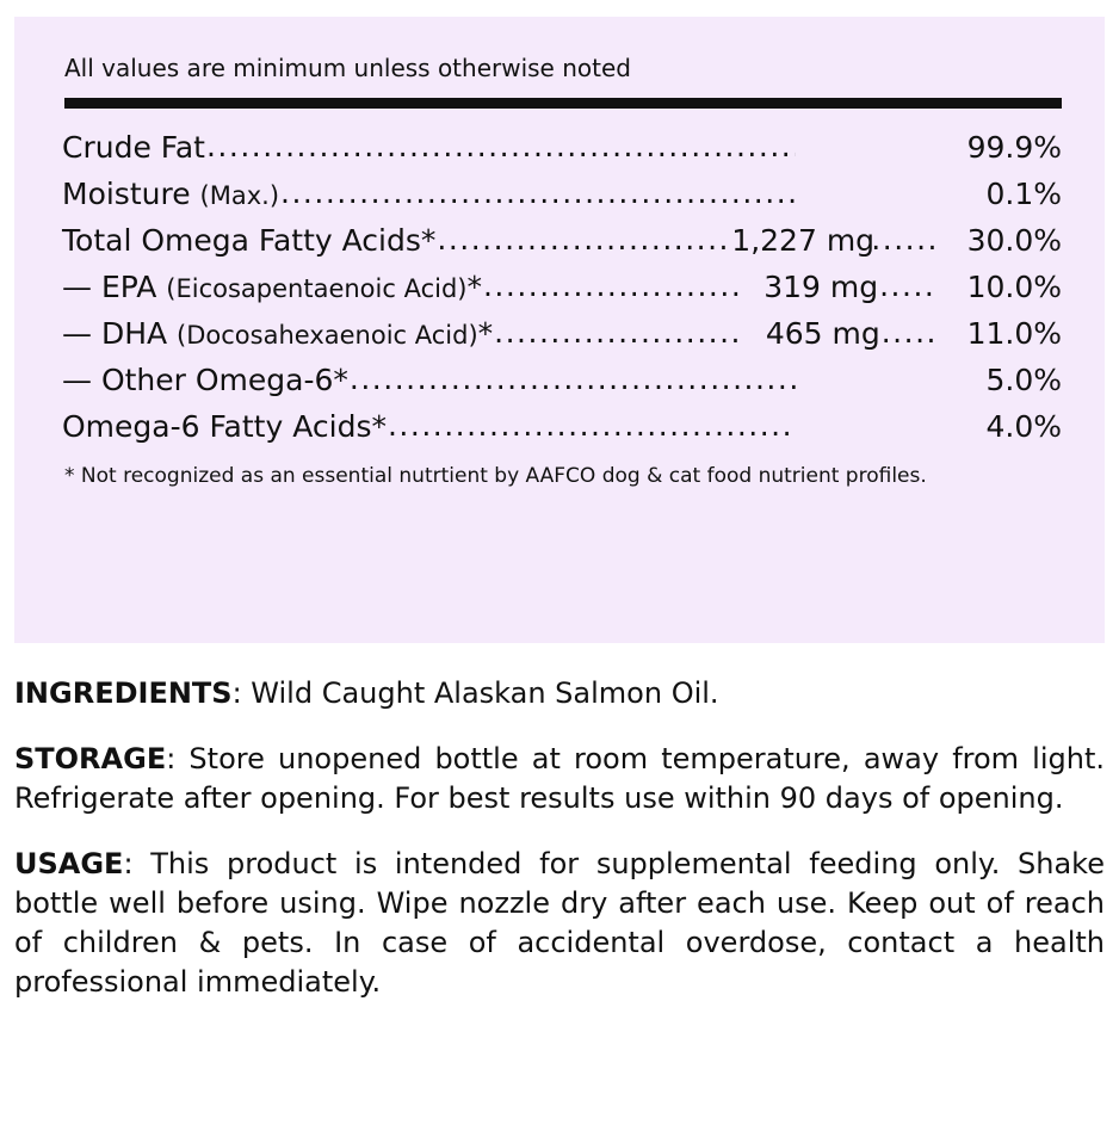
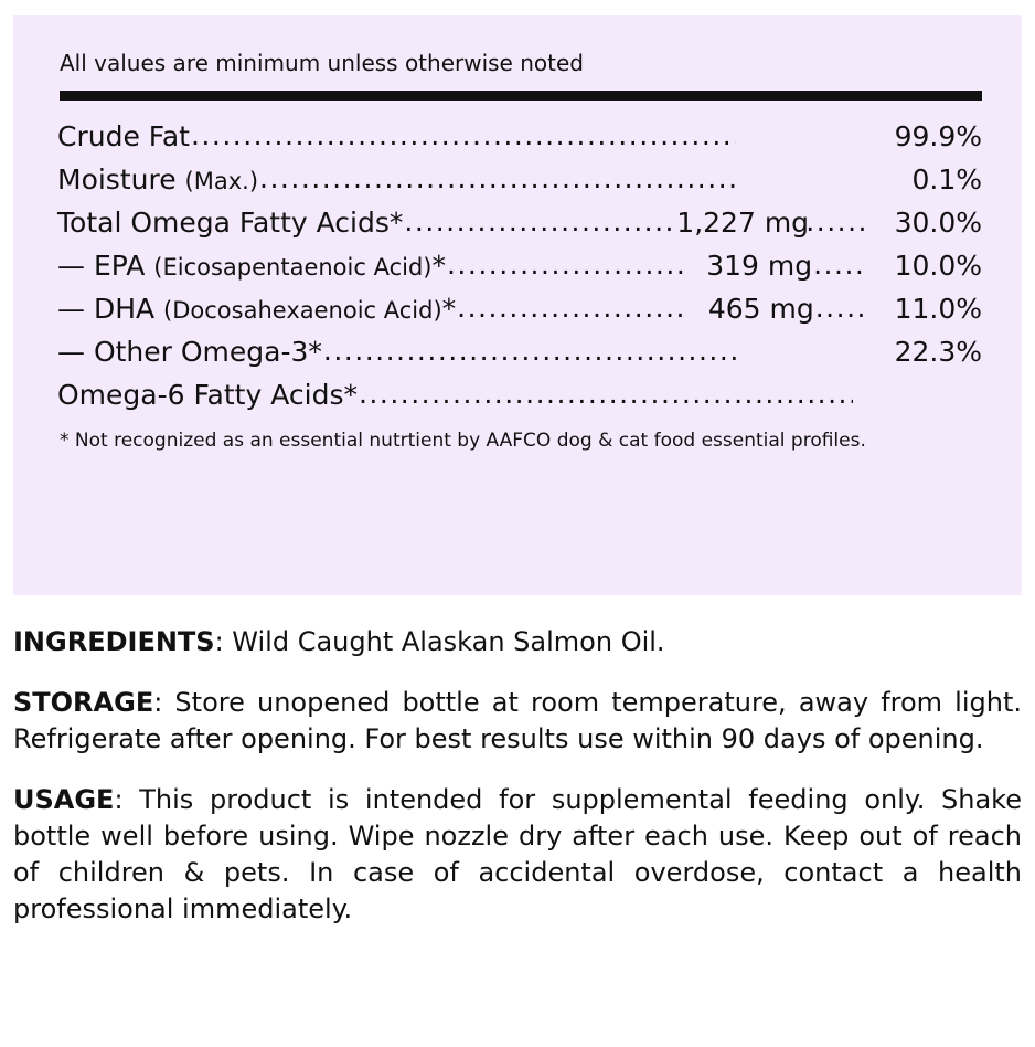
  All values are minimum unless otherwise noted
  Crude Fat
  99.9%
  Moisture (Max.)
  0.1%
  Total Omega Fatty Acids*
  1,227 mg
  30.0%
  — EPA (Eicosapentaenoic Acid)*
  319 mg
  10.0%
  — DHA (Docosahexaenoic Acid)*
  465 mg
  11.0%
- — Other Omega-6*
+ — Other Omega-3*
- 5.0%
+ 22.3%
  Omega-6 Fatty Acids*
- 4.0%
- * Not recognized as an essential nutrtient by AAFCO dog & cat food nutrient profiles.
+ * Not recognized as an essential nutrtient by AAFCO dog & cat food essential profiles.
  INGREDIENTS: Wild Caught Alaskan Salmon Oil.
  STORAGE: Store unopened bottle at room temperature, away from light. Refrigerate after opening. For best results use within 90 days of opening.
  USAGE: This product is intended for supplemental feeding only. Shake bottle well before using. Wipe nozzle dry after each use. Keep out of reach of children & pets. In case of accidental overdose, contact a health professional immediately.
